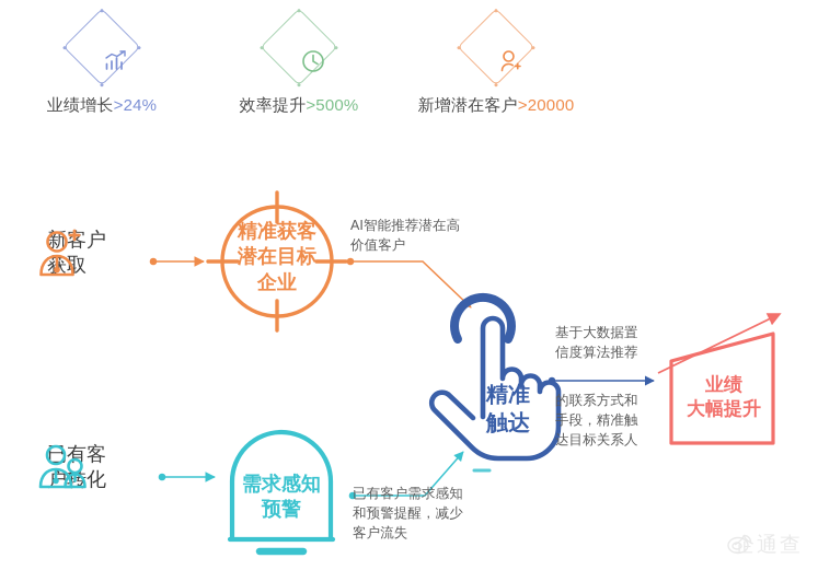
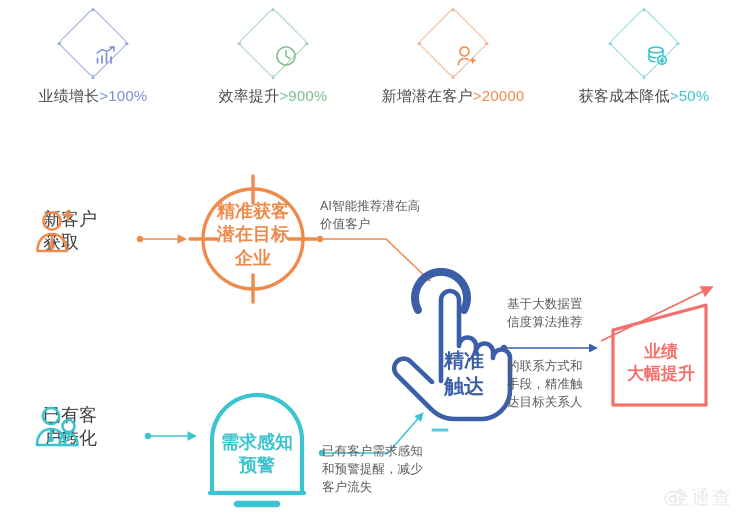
- 业绩增长>24%
+ 业绩增长>100%
- 效率提升>500%
+ 效率提升>900%
  新增潜在客户>20000
+ 获客成本降低>50%
  新客户
  已有客
  精准获客
  潜在目标
  企业
  需求感知
  预警
  精准
  触达
  业绩
  大幅提升
  AI智能推荐潜在高
  价值客户
  已有客户需求感知
  和预警提醒，减少
  客户流失
  基于大数据置
  信度算法推荐
  的联系方式和
  手段，精准触
  达目标关系人
